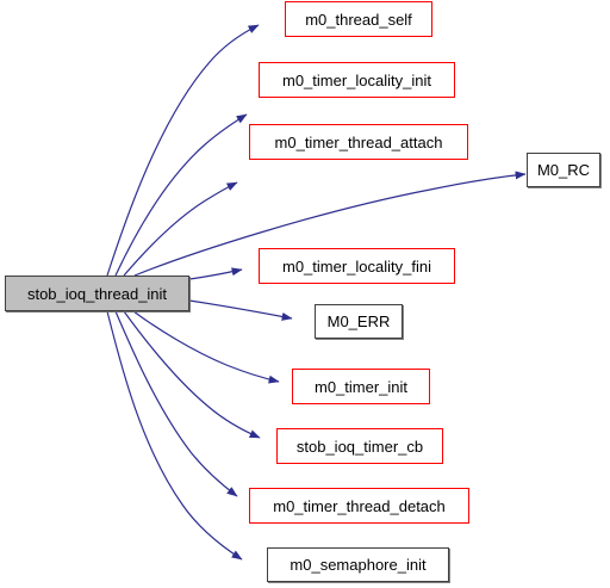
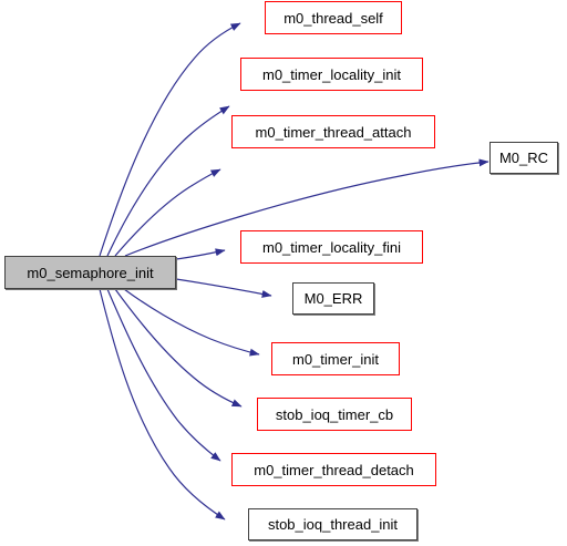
- stob_ioq_thread_init
+ m0_semaphore_init
  m0_thread_self
  m0_timer_locality_init
  m0_timer_thread_attach
  M0_RC
  m0_timer_locality_fini
  M0_ERR
  m0_timer_init
  stob_ioq_timer_cb
  m0_timer_thread_detach
- m0_semaphore_init
+ stob_ioq_thread_init
